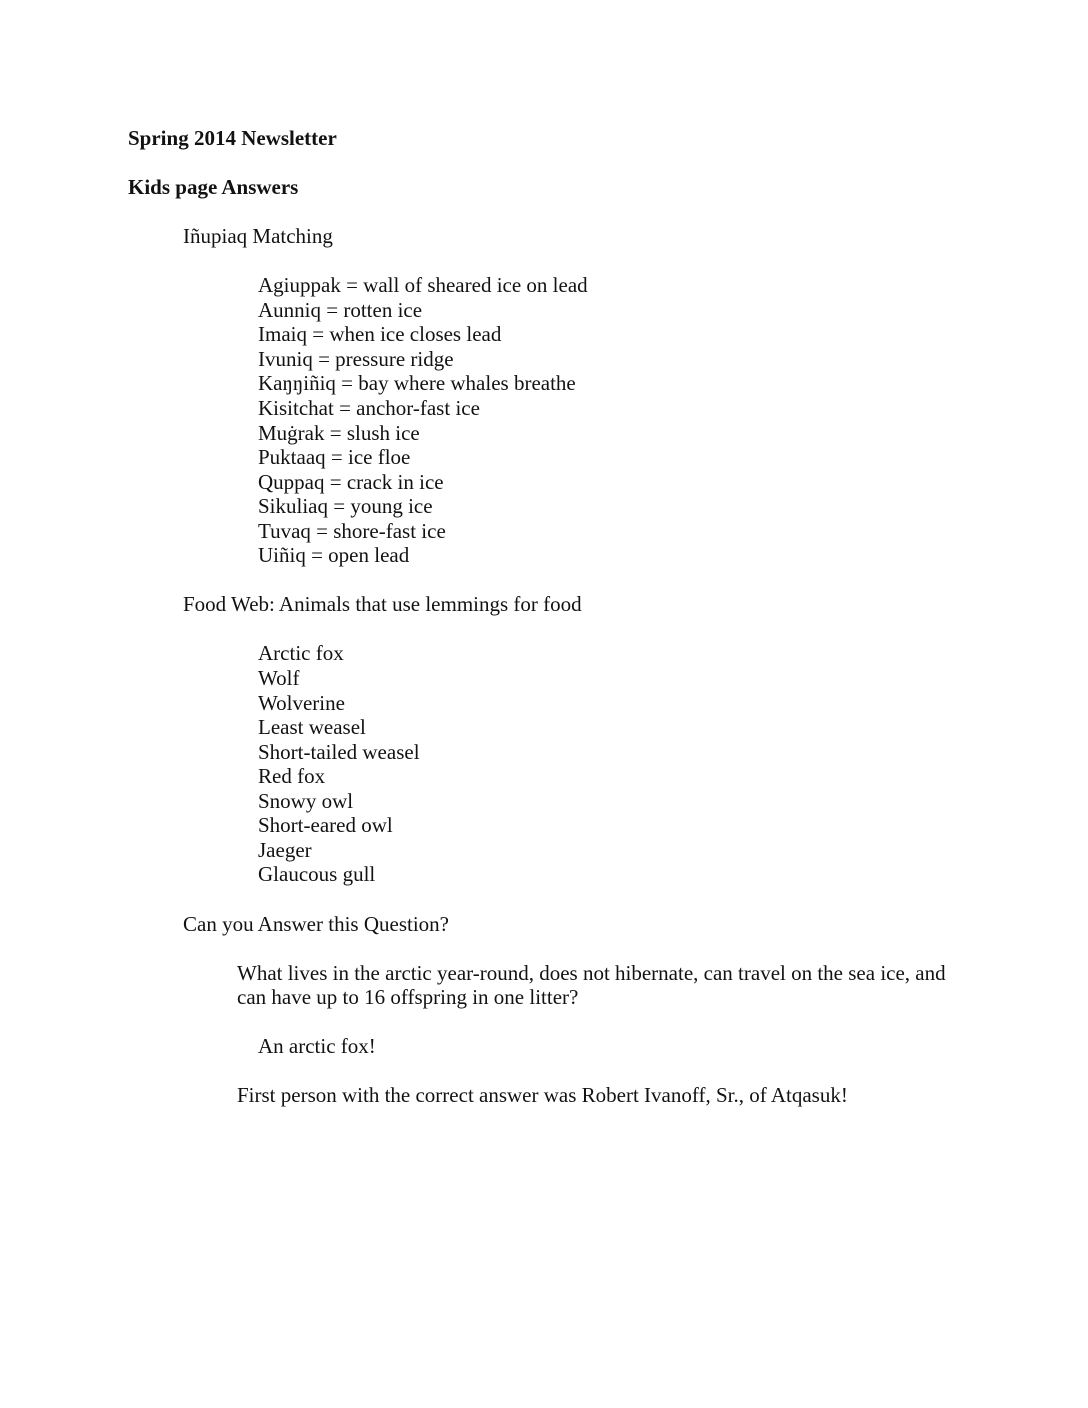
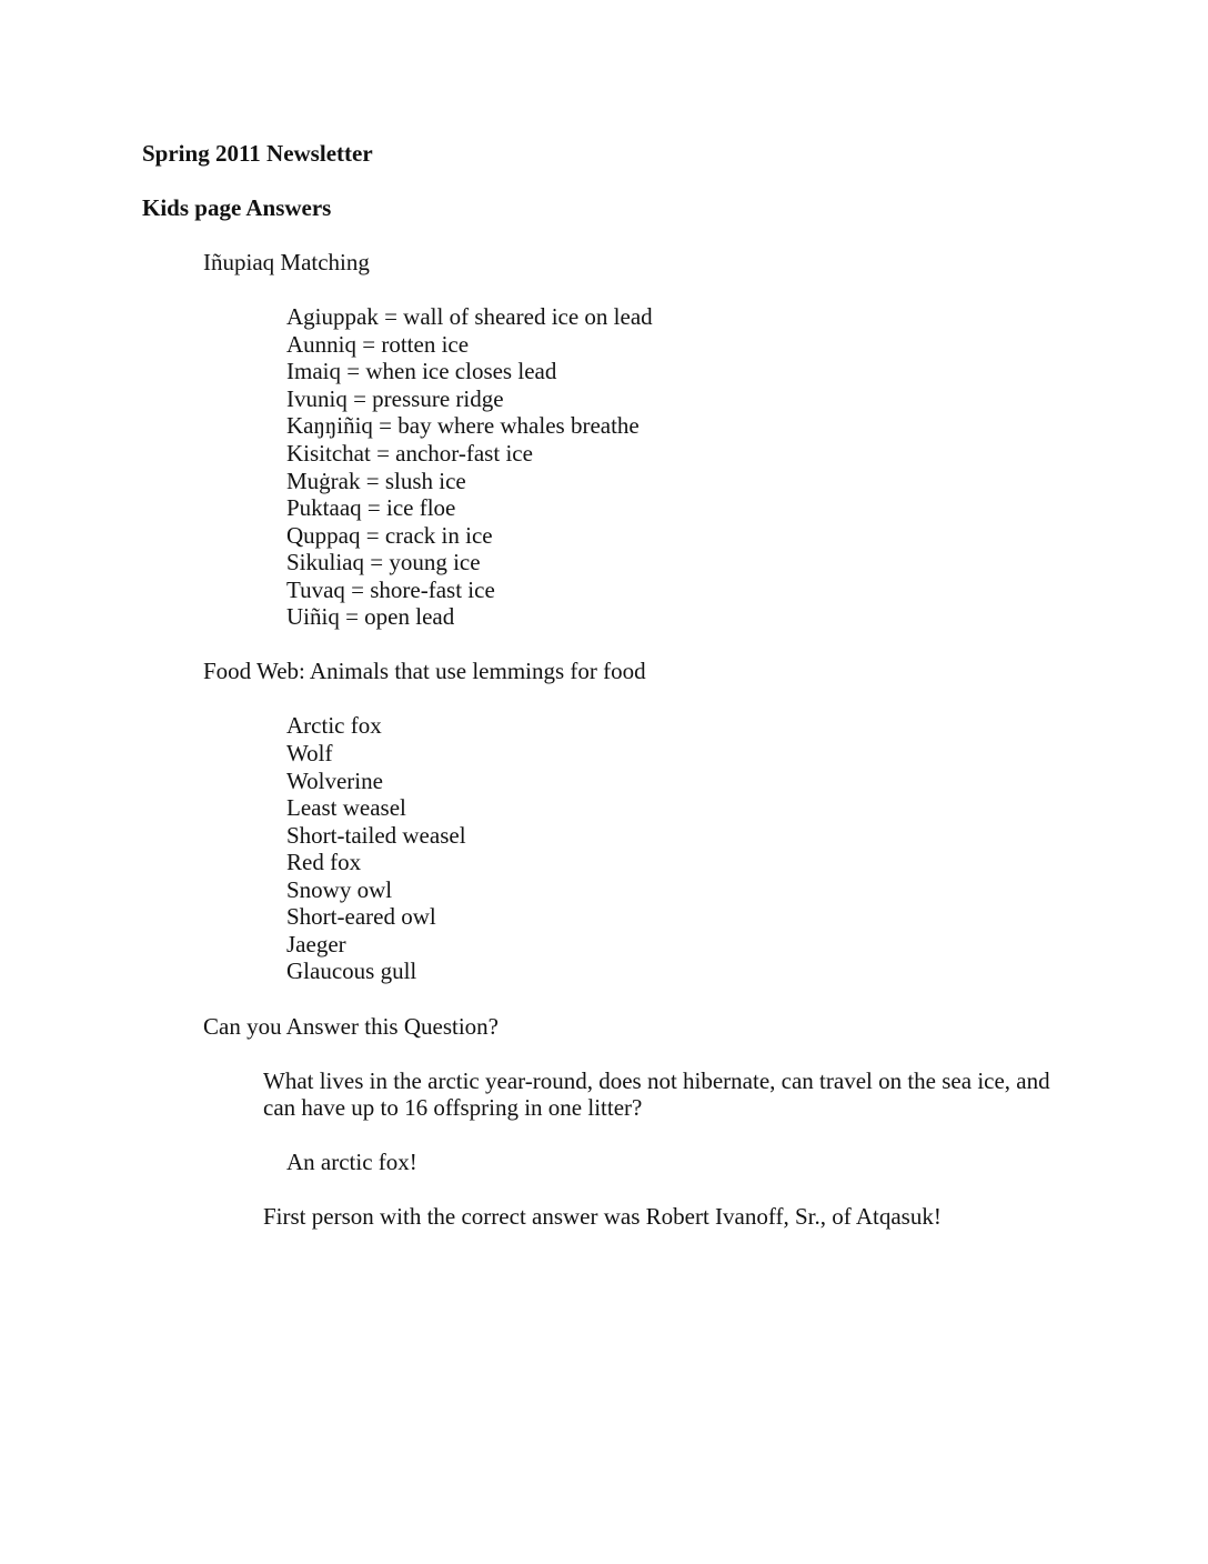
- Spring 2014 Newsletter
+ Spring 2011 Newsletter
  Kids page Answers
  Iñupiaq Matching
  Agiuppak = wall of sheared ice on lead
  Aunniq = rotten ice
  Imaiq = when ice closes lead
  Ivuniq = pressure ridge
  Kaŋŋiñiq = bay where whales breathe
  Kisitchat = anchor-fast ice
  Muġrak = slush ice
  Puktaaq = ice floe
  Quppaq = crack in ice
  Sikuliaq = young ice
  Tuvaq = shore-fast ice
  Uiñiq = open lead
  Food Web: Animals that use lemmings for food
  Arctic fox
  Wolf
  Wolverine
  Least weasel
  Short-tailed weasel
  Red fox
  Snowy owl
  Short-eared owl
  Jaeger
  Glaucous gull
  Can you Answer this Question?
  What lives in the arctic year-round, does not hibernate, can travel on the sea ice, and can have up to 16 offspring in one litter?
  An arctic fox!
  First person with the correct answer was Robert Ivanoff, Sr., of Atqasuk!
